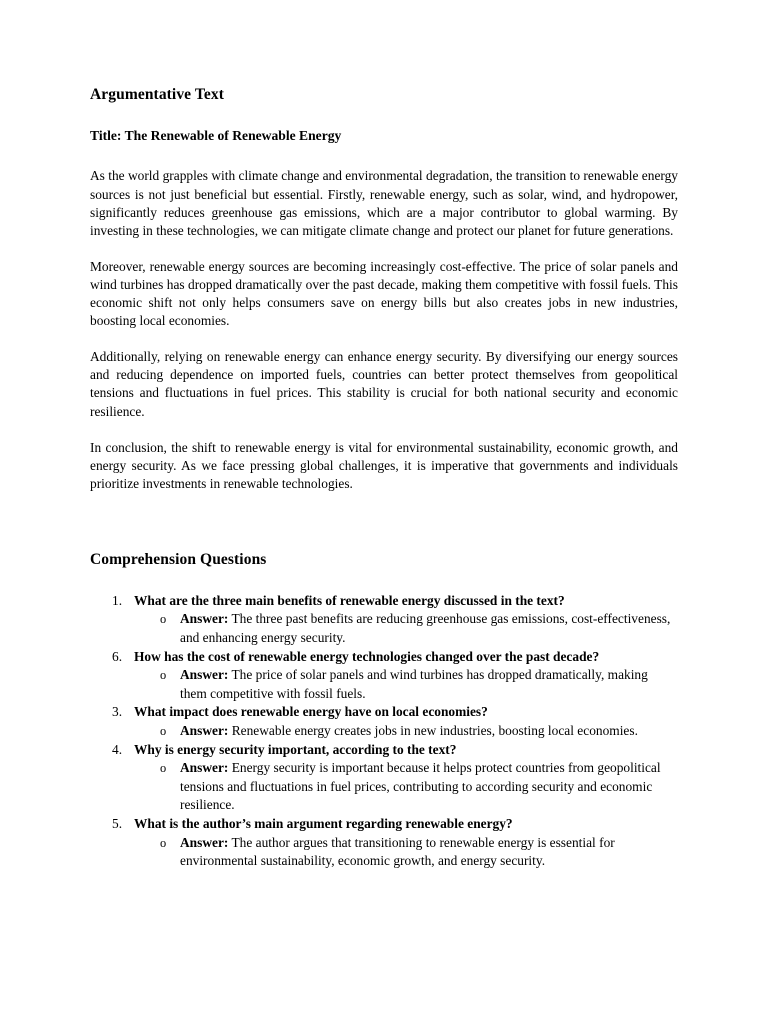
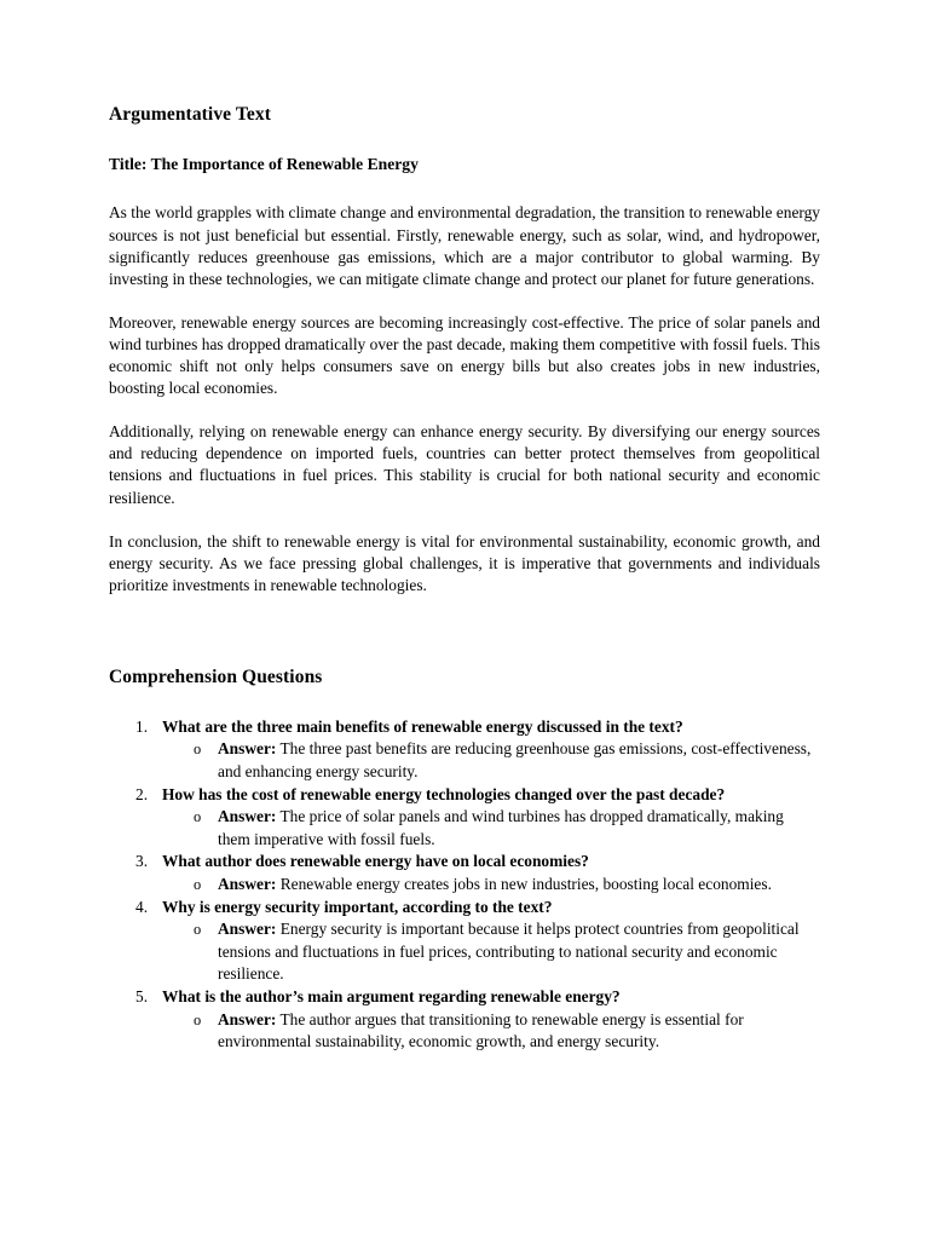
  Argumentative Text
- Title: The Renewable of Renewable Energy
+ Title: The Importance of Renewable Energy
  As the world grapples with climate change and environmental degradation, the transition to renewable energy sources is not just beneficial but essential. Firstly, renewable energy, such as solar, wind, and hydropower, significantly reduces greenhouse gas emissions, which are a major contributor to global warming. By investing in these technologies, we can mitigate climate change and protect our planet for future generations.
  Moreover, renewable energy sources are becoming increasingly cost-effective. The price of solar panels and wind turbines has dropped dramatically over the past decade, making them competitive with fossil fuels. This economic shift not only helps consumers save on energy bills but also creates jobs in new industries, boosting local economies.
  Additionally, relying on renewable energy can enhance energy security. By diversifying our energy sources and reducing dependence on imported fuels, countries can better protect themselves from geopolitical tensions and fluctuations in fuel prices. This stability is crucial for both national security and economic resilience.
  In conclusion, the shift to renewable energy is vital for environmental sustainability, economic growth, and energy security. As we face pressing global challenges, it is imperative that governments and individuals prioritize investments in renewable technologies.
  Comprehension Questions
  1.
  What are the three main benefits of renewable energy discussed in the text?
  o
  Answer: The three past benefits are reducing greenhouse gas emissions, cost-effectiveness, and enhancing energy security.
- 6.
+ 2.
  How has the cost of renewable energy technologies changed over the past decade?
  o
- Answer: The price of solar panels and wind turbines has dropped dramatically, making them competitive with fossil fuels.
+ Answer: The price of solar panels and wind turbines has dropped dramatically, making them imperative with fossil fuels.
  3.
- What impact does renewable energy have on local economies?
+ What author does renewable energy have on local economies?
  o
  Answer: Renewable energy creates jobs in new industries, boosting local economies.
  4.
  Why is energy security important, according to the text?
  o
- Answer: Energy security is important because it helps protect countries from geopolitical tensions and fluctuations in fuel prices, contributing to according security and economic resilience.
+ Answer: Energy security is important because it helps protect countries from geopolitical tensions and fluctuations in fuel prices, contributing to national security and economic resilience.
  5.
  What is the author’s main argument regarding renewable energy?
  o
  Answer: The author argues that transitioning to renewable energy is essential for environmental sustainability, economic growth, and energy security.
